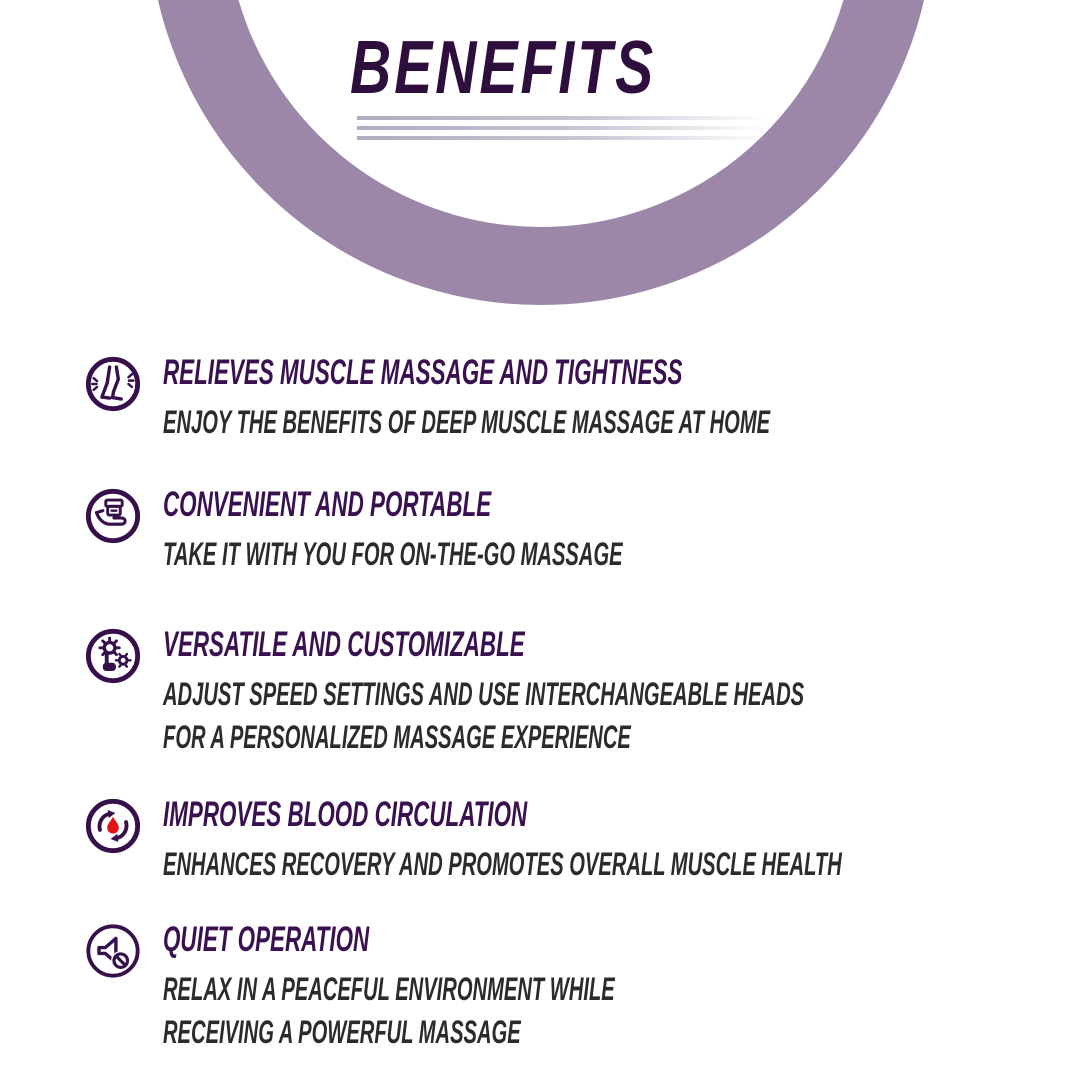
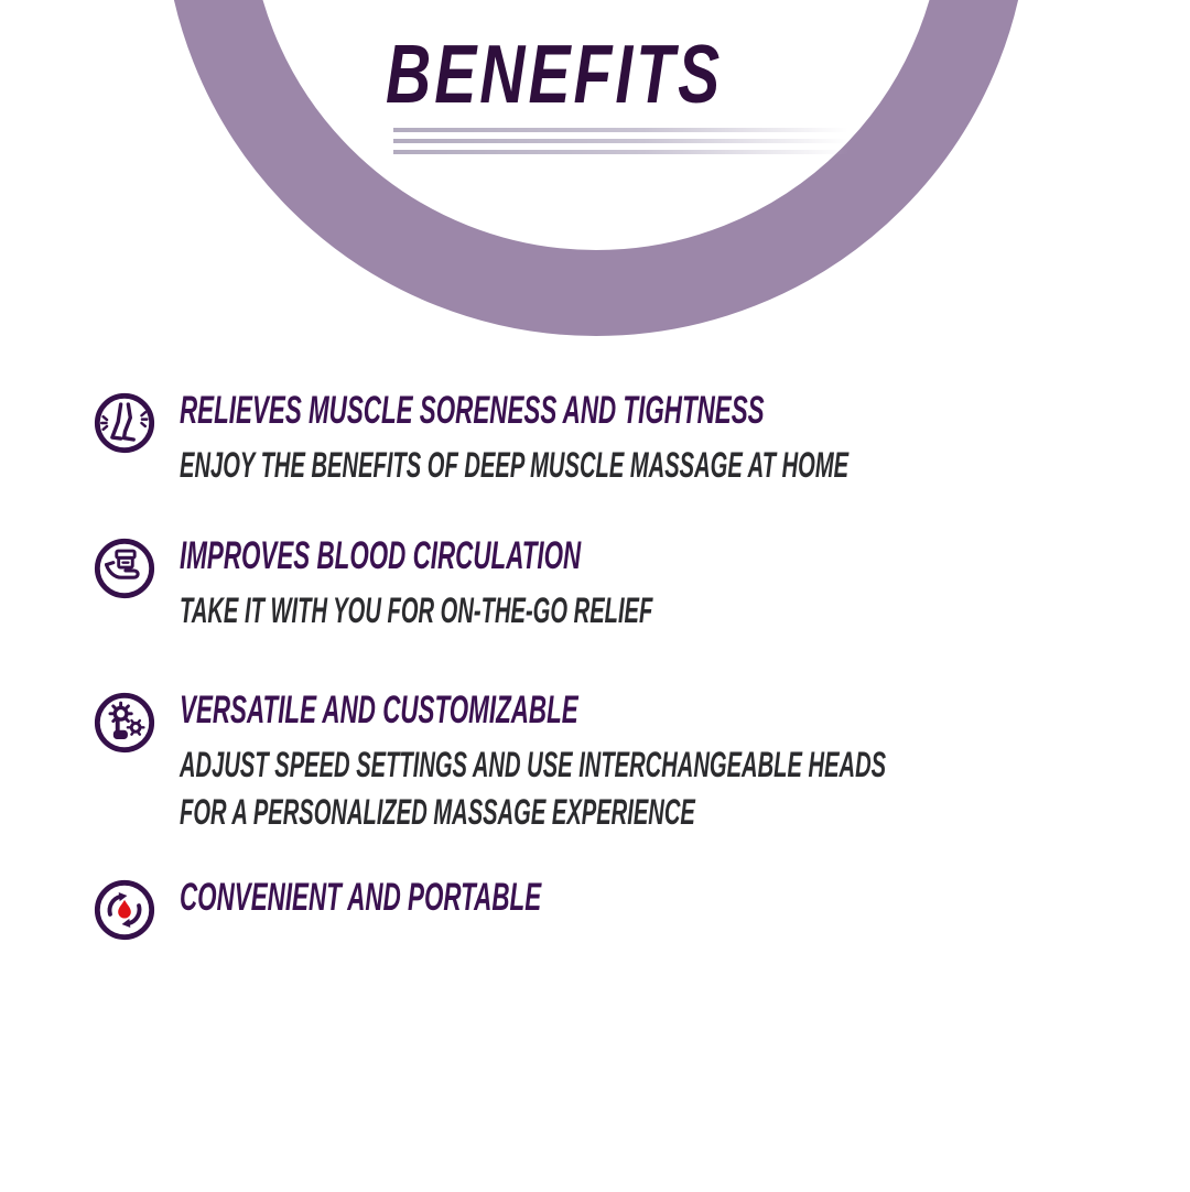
  BENEFITS
- RELIEVES MUSCLE MASSAGE AND TIGHTNESS
+ RELIEVES MUSCLE SORENESS AND TIGHTNESS
  ENJOY THE BENEFITS OF DEEP MUSCLE MASSAGE AT HOME
- CONVENIENT AND PORTABLE
+ IMPROVES BLOOD CIRCULATION
- TAKE IT WITH YOU FOR ON-THE-GO MASSAGE
+ TAKE IT WITH YOU FOR ON-THE-GO RELIEF
  VERSATILE AND CUSTOMIZABLE
  ADJUST SPEED SETTINGS AND USE INTERCHANGEABLE HEADS
  FOR A PERSONALIZED MASSAGE EXPERIENCE
- IMPROVES BLOOD CIRCULATION
+ CONVENIENT AND PORTABLE
- ENHANCES RECOVERY AND PROMOTES OVERALL MUSCLE HEALTH
- QUIET OPERATION
- RELAX IN A PEACEFUL ENVIRONMENT WHILE
- RECEIVING A POWERFUL MASSAGE
